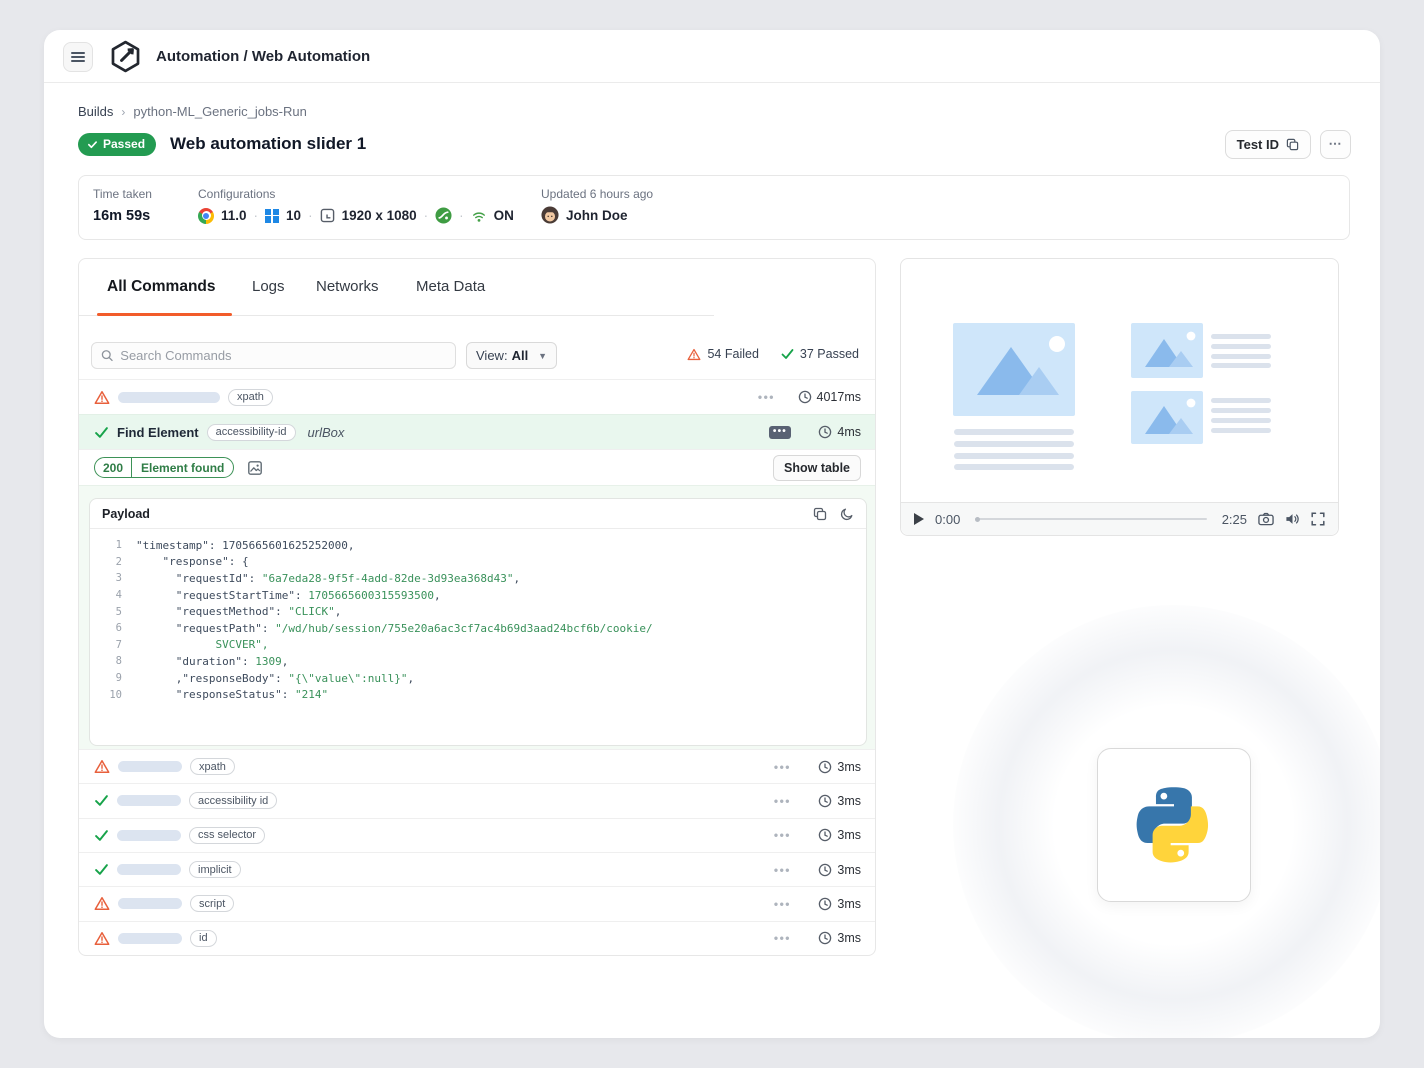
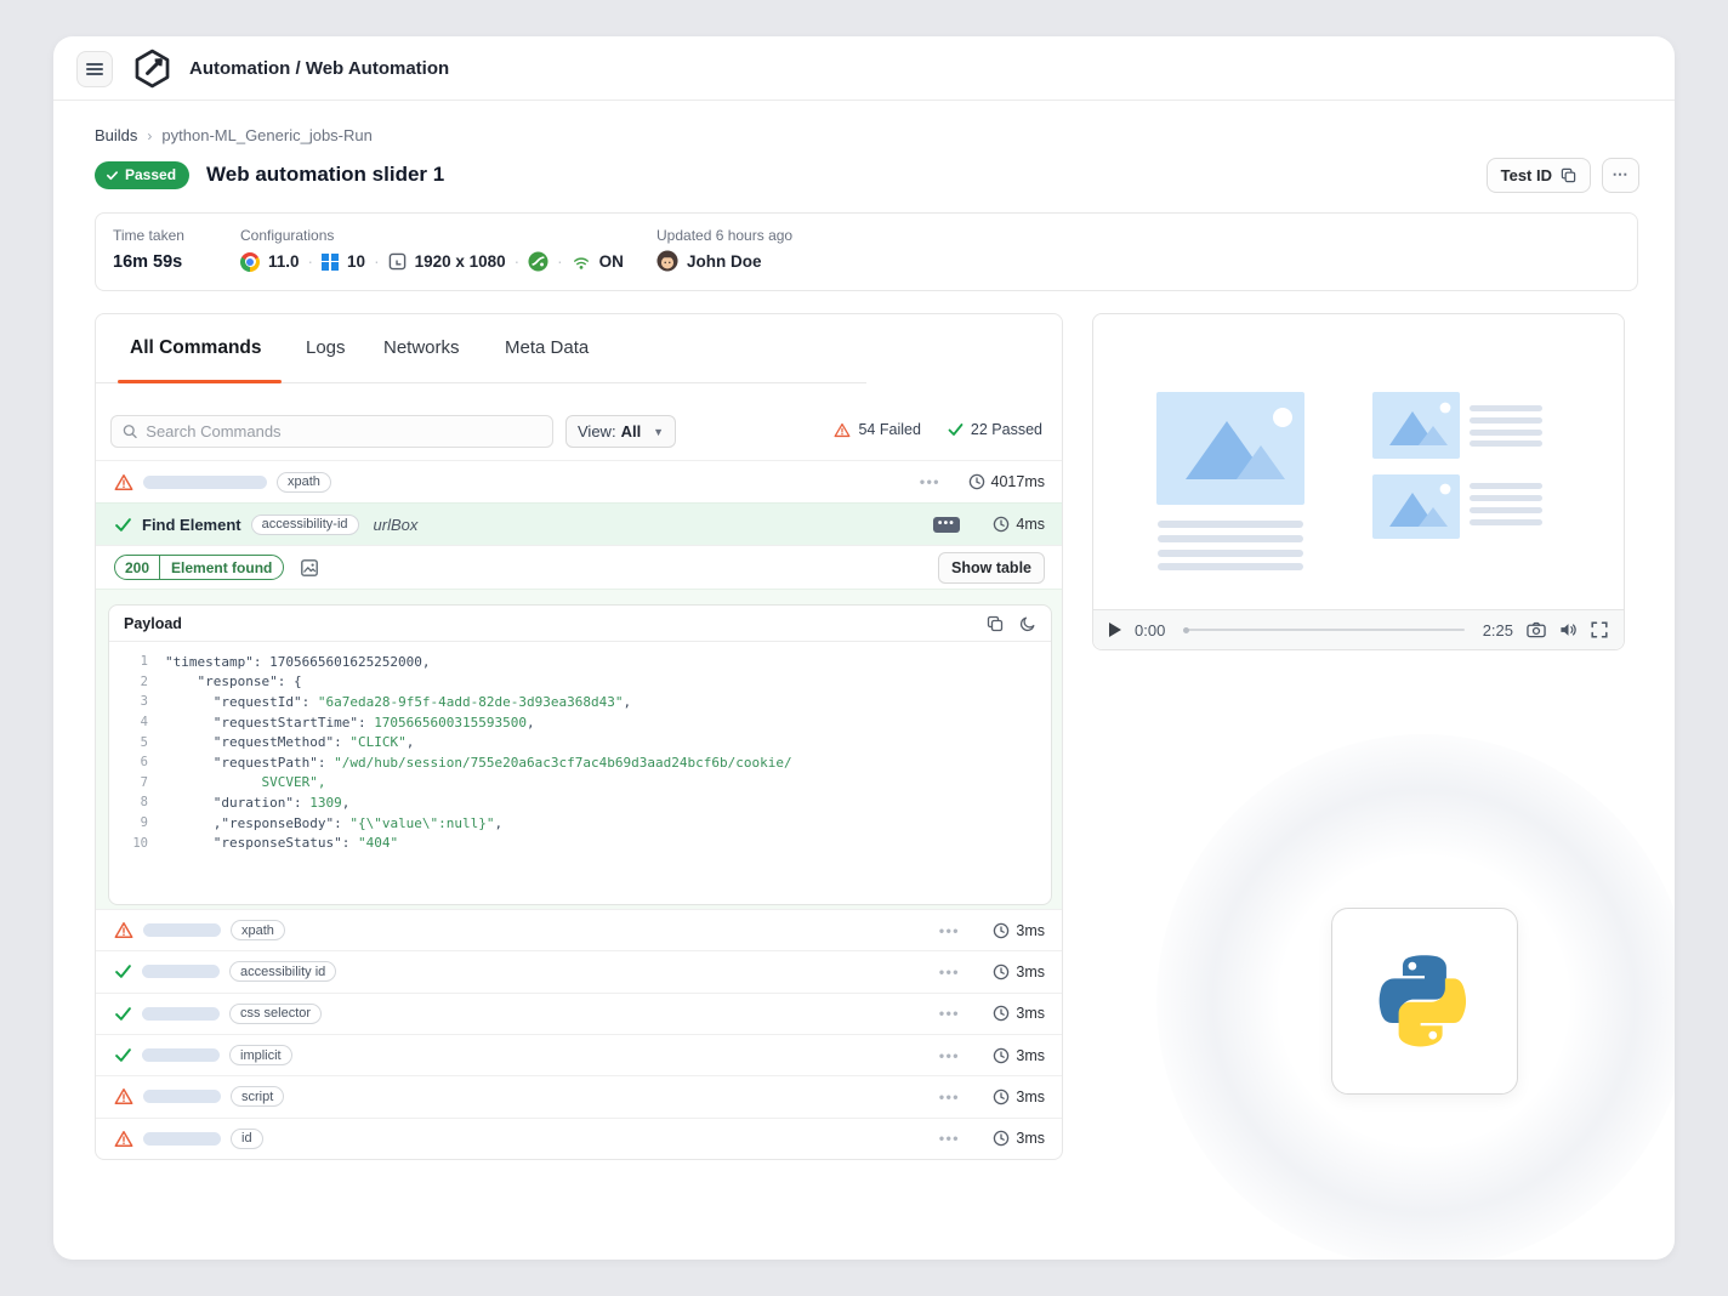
  Automation / Web Automation
  Builds
  ›
  python-ML_Generic_jobs-Run
  Passed
  Web automation slider 1
  Test ID
  ⋯
  Time taken
  16m 59s
  Configurations
  11.0
  ·
  10
  ·
  1920 x 1080
  ·
  ·
  ON
  Updated 6 hours ago
  John Doe
  All Commands
  Logs
  Networks
  Meta Data
  Search Commands
  View:
  All
  ▼
  54 Failed
- 37 Passed
+ 22 Passed
  xpath
  •••
  4017ms
  Find Element
  accessibility-id
  urlBox
  •••
  4ms
  200
  Element found
  Show table
  Payload
  1
  "timestamp": 1705665601625252000,
  2
  "response": {
  3
  "requestId": "6a7eda28-9f5f-4add-82de-3d93ea368d43",
  4
  "requestStartTime": 1705665600315593500,
  5
  "requestMethod": "CLICK",
  6
  "requestPath": "/wd/hub/session/755e20a6ac3cf7ac4b69d3aad24bcf6b/cookie/
  7
  SVCVER",
  8
  "duration": 1309,
  9
  ,"responseBody": "{\"value\":null}",
  10
- "responseStatus": "214"
+ "responseStatus": "404"
  xpath
  •••
  3ms
  accessibility id
  •••
  3ms
  css selector
  •••
  3ms
  implicit
  •••
  3ms
  script
  •••
  3ms
  id
  •••
  3ms
  0:00
  2:25
